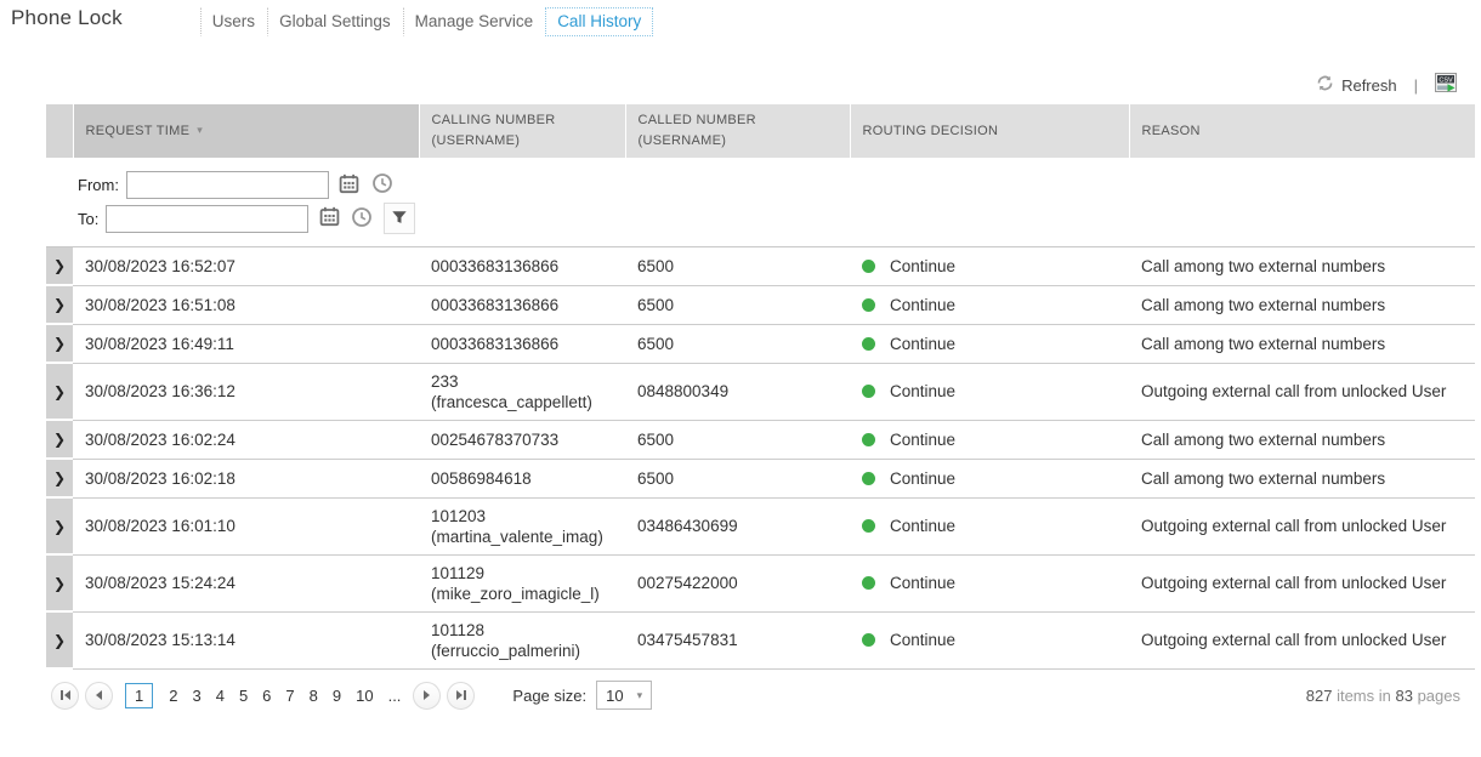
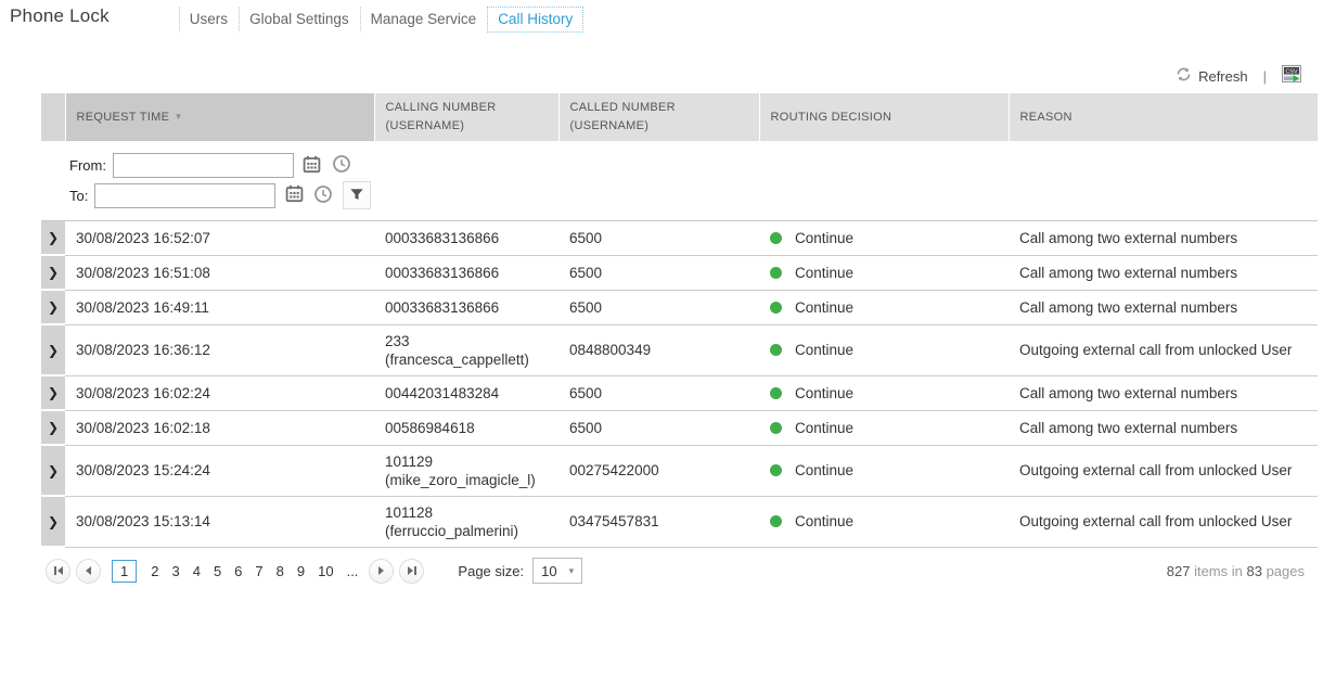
  Phone Lock
  Users
  Global Settings
  Manage Service
  Call History
  Refresh
  |
  	REQUEST TIME ▾	CALLING NUMBER (USERNAME)	CALLED NUMBER (USERNAME)	ROUTING DECISION	REASON
  From: To:
  ❯	30/08/2023 16:52:07	00033683136866	6500	Continue	Call among two external numbers
  ❯	30/08/2023 16:51:08	00033683136866	6500	Continue	Call among two external numbers
  ❯	30/08/2023 16:49:11	00033683136866	6500	Continue	Call among two external numbers
  ❯	30/08/2023 16:36:12	233 (francesca_cappellett)	0848800349	Continue	Outgoing external call from unlocked User
- ❯	30/08/2023 16:02:24	00254678370733	6500	Continue	Call among two external numbers
+ ❯	30/08/2023 16:02:24	00442031483284	6500	Continue	Call among two external numbers
  ❯	30/08/2023 16:02:18	00586984618	6500	Continue	Call among two external numbers
- ❯	30/08/2023 16:01:10	101203 (martina_valente_imag)	03486430699	Continue	Outgoing external call from unlocked User
  ❯	30/08/2023 15:24:24	101129 (mike_zoro_imagicle_l)	00275422000	Continue	Outgoing external call from unlocked User
  ❯	30/08/2023 15:13:14	101128 (ferruccio_palmerini)	03475457831	Continue	Outgoing external call from unlocked User
  1
  2
  3
  4
  5
  6
  7
  8
  9
  10
  ...
  Page size:
  10
  ▾
  827 items in 83 pages
